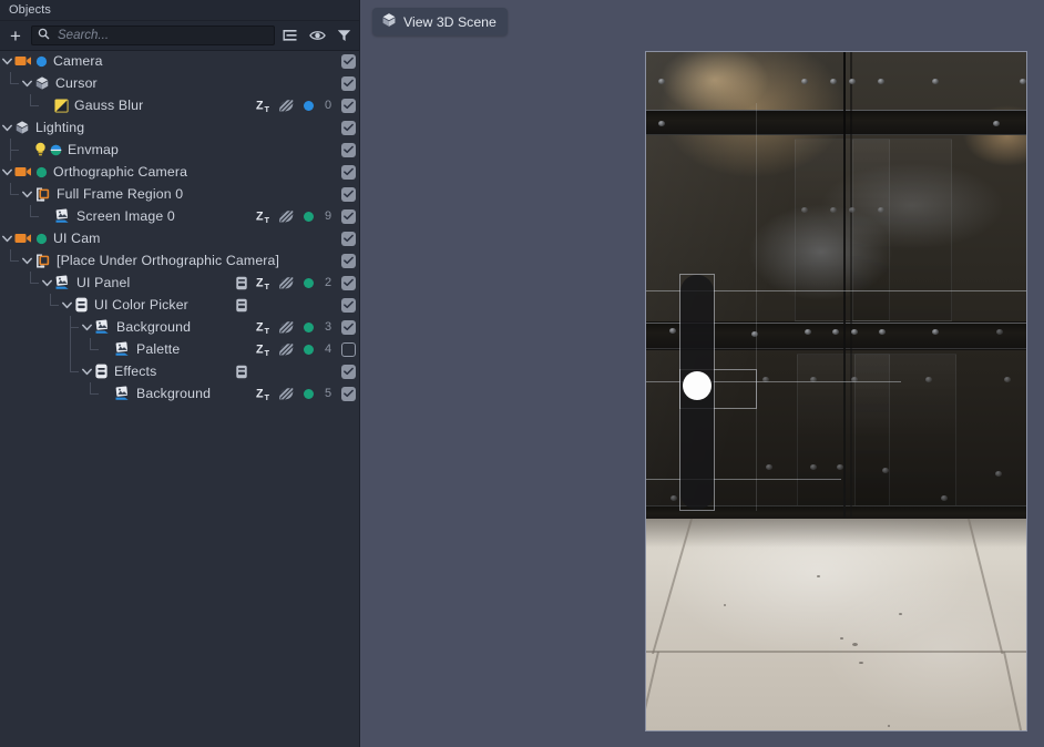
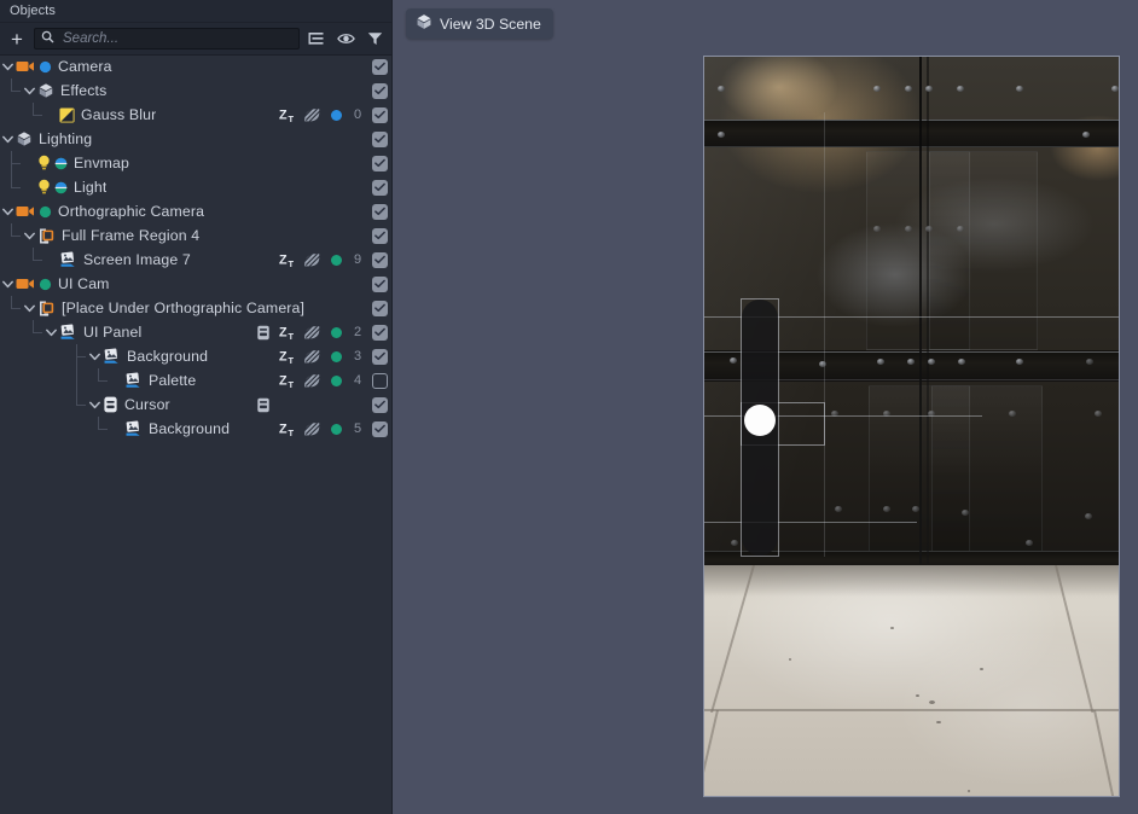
  Objects
  +
  Search...
  Camera
- Cursor
+ Effects
  Gauss Blur
  Z
  T
  0
  Lighting
  Envmap
+ Light
  Orthographic Camera
- Full Frame Region 0
+ Full Frame Region 4
- Screen Image 0
+ Screen Image 7
  Z
  T
  9
  UI Cam
  [Place Under Orthographic Camera]
  UI Panel
  Z
  T
  2
- UI Color Picker
  Background
  Z
  T
  3
  Palette
  Z
  T
  4
- Effects
+ Cursor
  Background
  Z
  T
  5
  View 3D Scene
